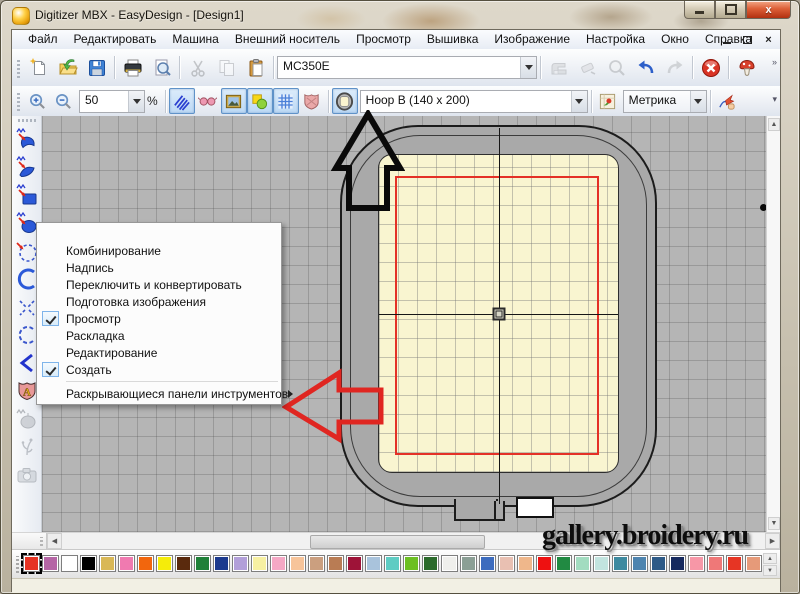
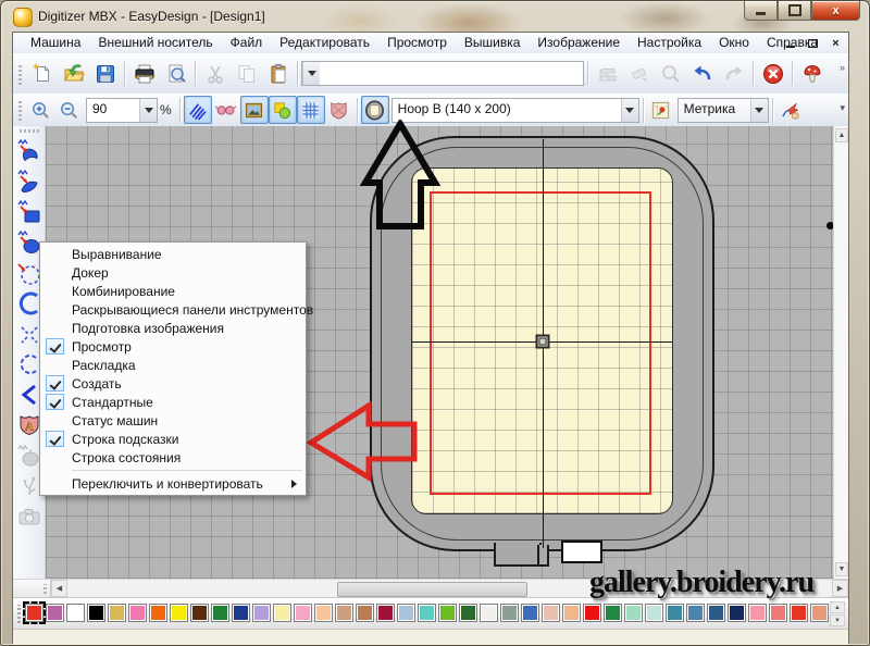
  Digitizer MBX - EasyDesign - [Design1]
  x
- Файл
+ Машина
- Редактировать
+ Внешний носитель
- Машина
+ Файл
- Внешний носитель
+ Редактировать
  Просмотр
  Вышивка
  Изображение
  Настройка
  Окно
  Справка
  ×
- MC350E
  »
- 50
+ 90
  %
  Hoop B (140 x 200)
  Метрика
  ▾
  A
+ Выравнивание
+ Докер
  Комбинирование
- Надпись
- Переключить и конвертировать
+ Раскрывающиеся панели инструментов
  Подготовка изображения
  Просмотр
  Раскладка
- Редактирование
  Создать
+ Стандартные
+ Статус машин
+ Строка подсказки
+ Строка состояния
- Раскрывающиеся панели инструментов
+ Переключить и конвертировать
  gallery.broidery.ru
